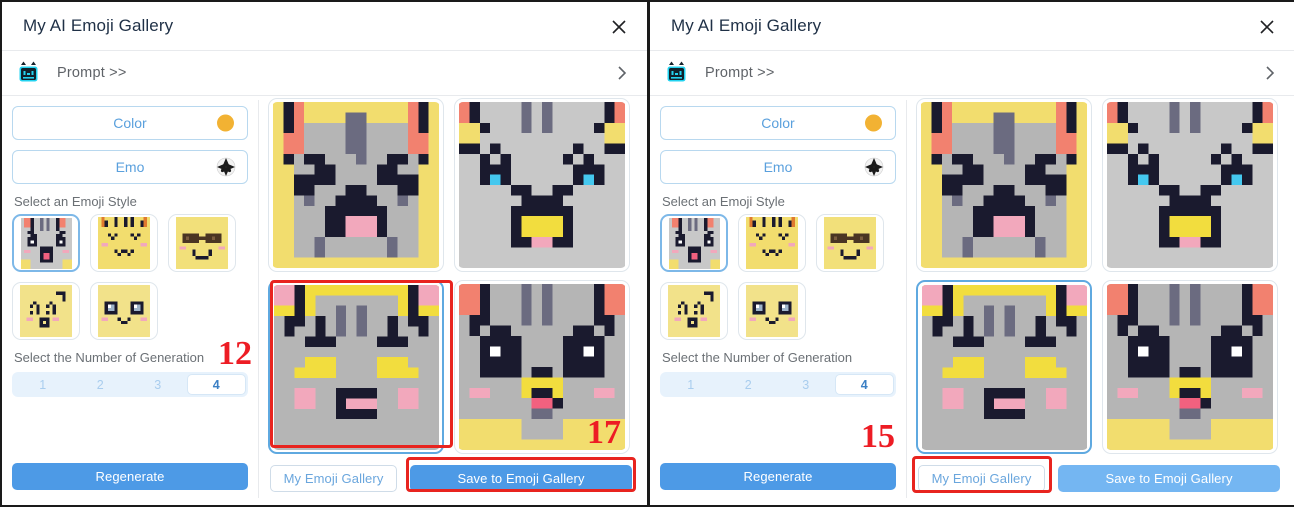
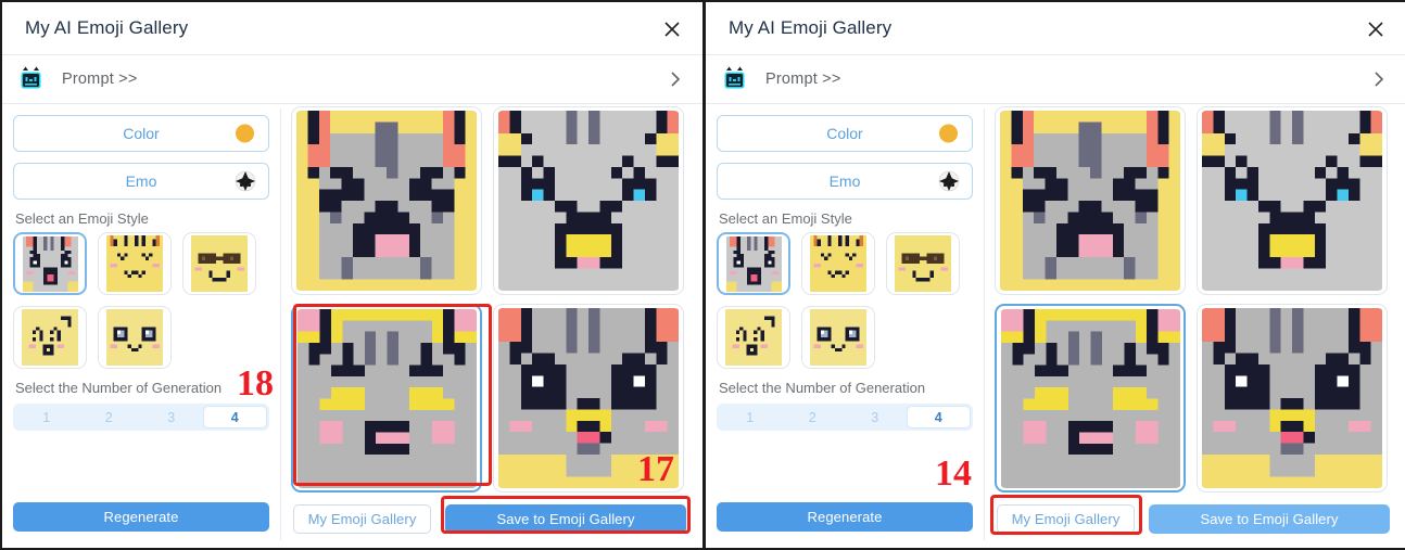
  My AI Emoji Gallery
  Prompt >>
  Color
  Emo
  Select an Emoji Style
  Select the Number of Generation
  1
  2
  3
  4
  Regenerate
  My Emoji Gallery
  Save to Emoji Gallery
- 12
+ 18
  17
  My AI Emoji Gallery
  Prompt >>
  Color
  Emo
  Select an Emoji Style
  Select the Number of Generation
  1
  2
  3
  4
  Regenerate
  My Emoji Gallery
  Save to Emoji Gallery
- 15
+ 14
